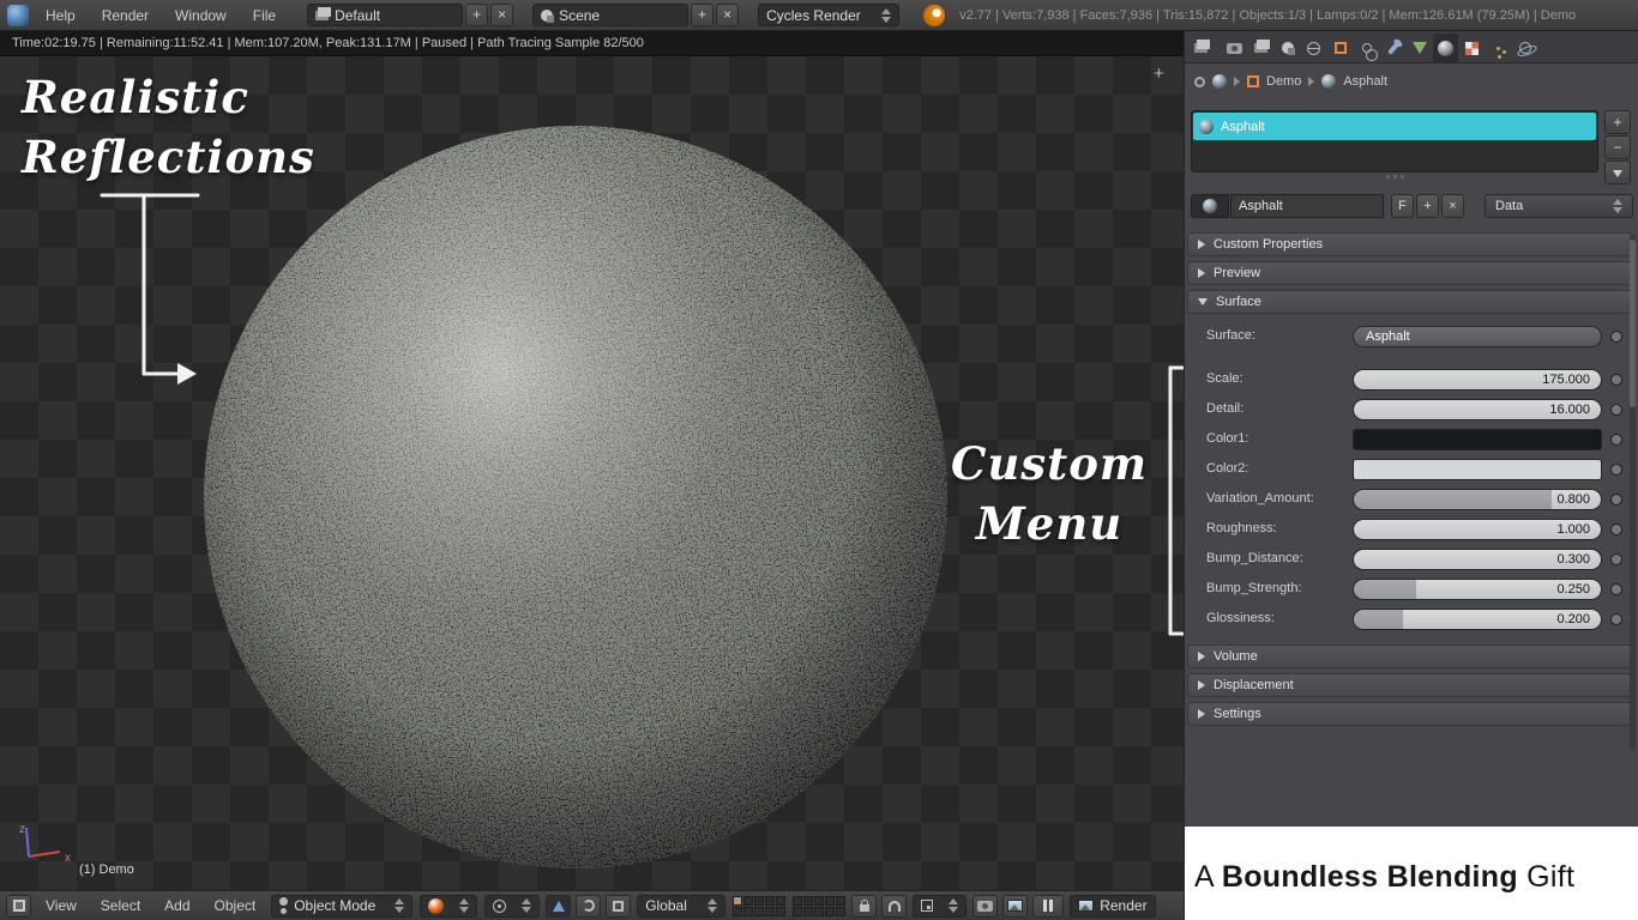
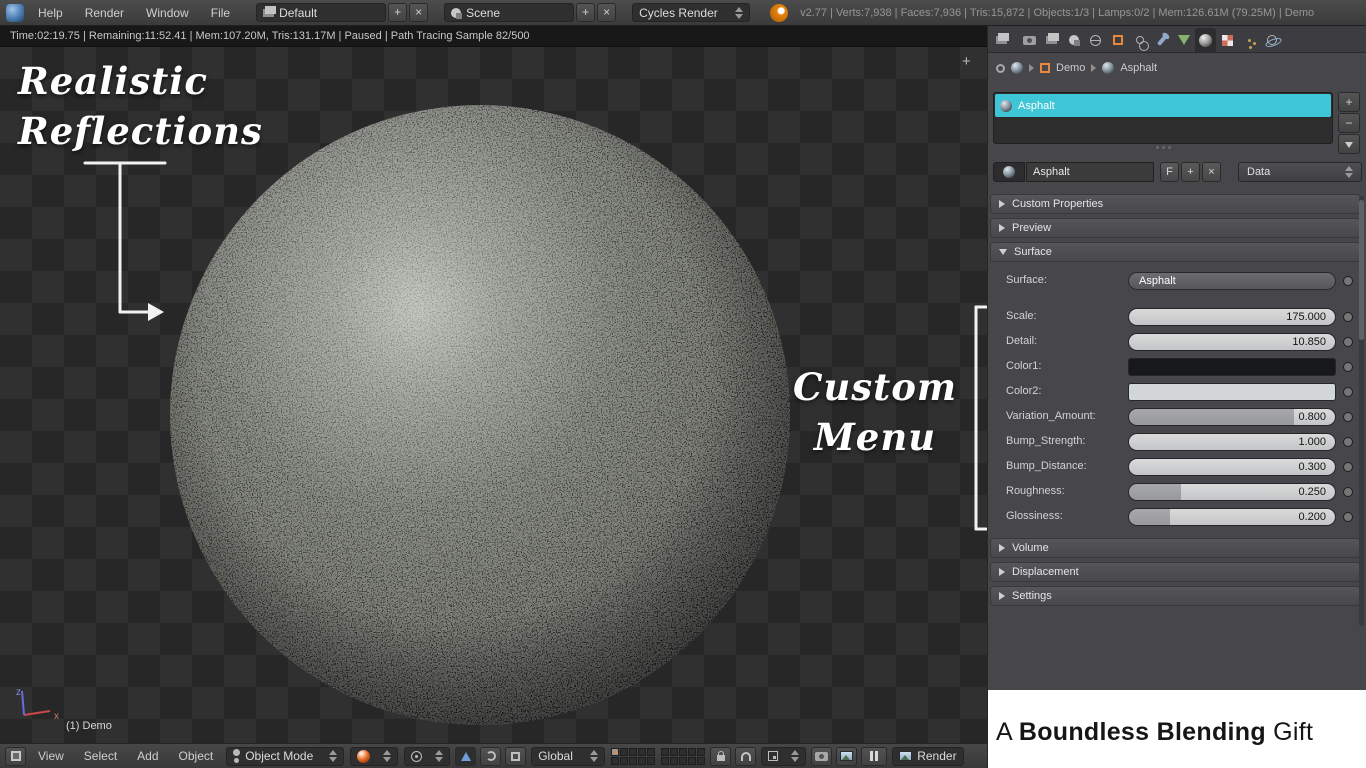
  Help
  Render
  Window
  File
  Default
  +
  ×
  Scene
  +
  ×
  Cycles Render
  v2.77 | Verts:7,938 | Faces:7,936 | Tris:15,872 | Objects:1/3 | Lamps:0/2 | Mem:126.61M (79.25M) | Demo
- Time:02:19.75 | Remaining:11:52.41 | Mem:107.20M, Peak:131.17M | Paused | Path Tracing Sample 82/500
+ Time:02:19.75 | Remaining:11:52.41 | Mem:107.20M, Tris:131.17M | Paused | Path Tracing Sample 82/500
  Realistic
  Reflections
  Custom
  Menu
  +
  x
  z
  (1) Demo
  View
  Select
  Add
  Object
  Object Mode
  Global
  Render
  Demo
  Asphalt
  Asphalt
  +
  −
  Asphalt
  F
  +
  ×
  Data
  Custom Properties
  Preview
  Surface
  Surface:
  Asphalt
  Scale:
  175.000
  Detail:
- 16.000
+ 10.850
  Color1:
  Color2:
  Variation_Amount:
  0.800
- Roughness:
+ Bump_Strength:
  1.000
  Bump_Distance:
  0.300
- Bump_Strength:
+ Roughness:
  0.250
  Glossiness:
  0.200
  Volume
  Displacement
  Settings
  A Boundless Blending Gift
